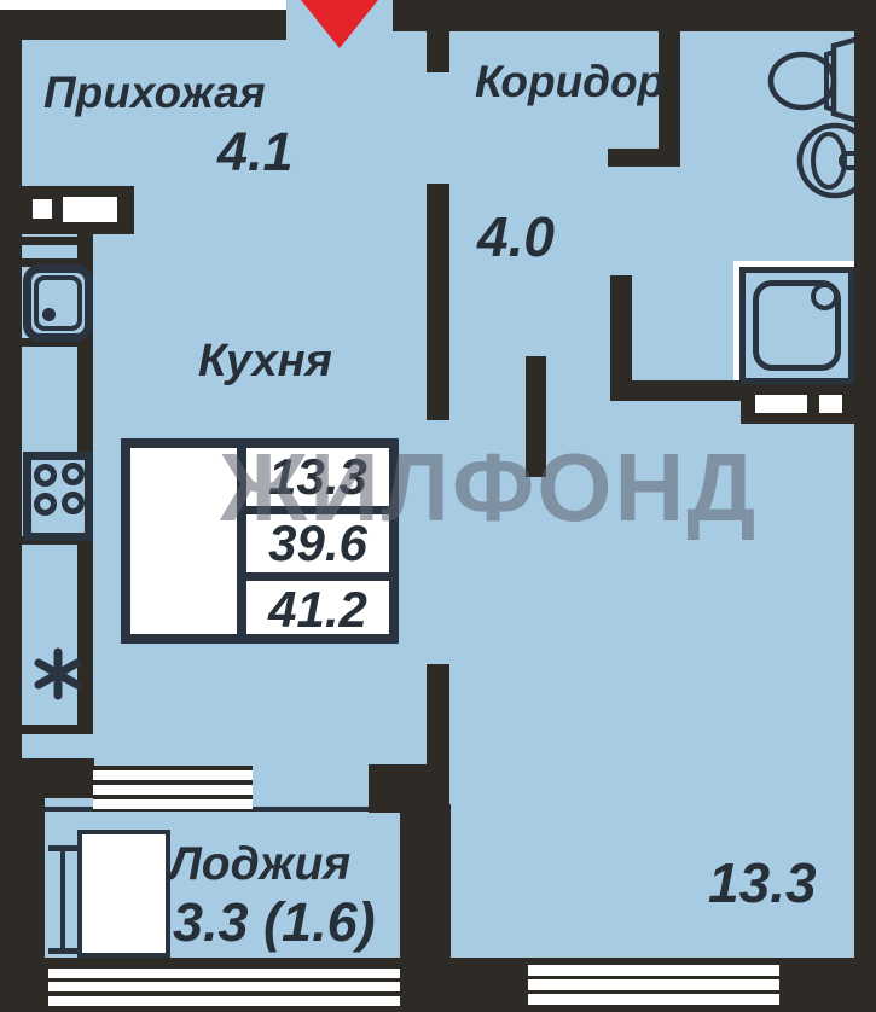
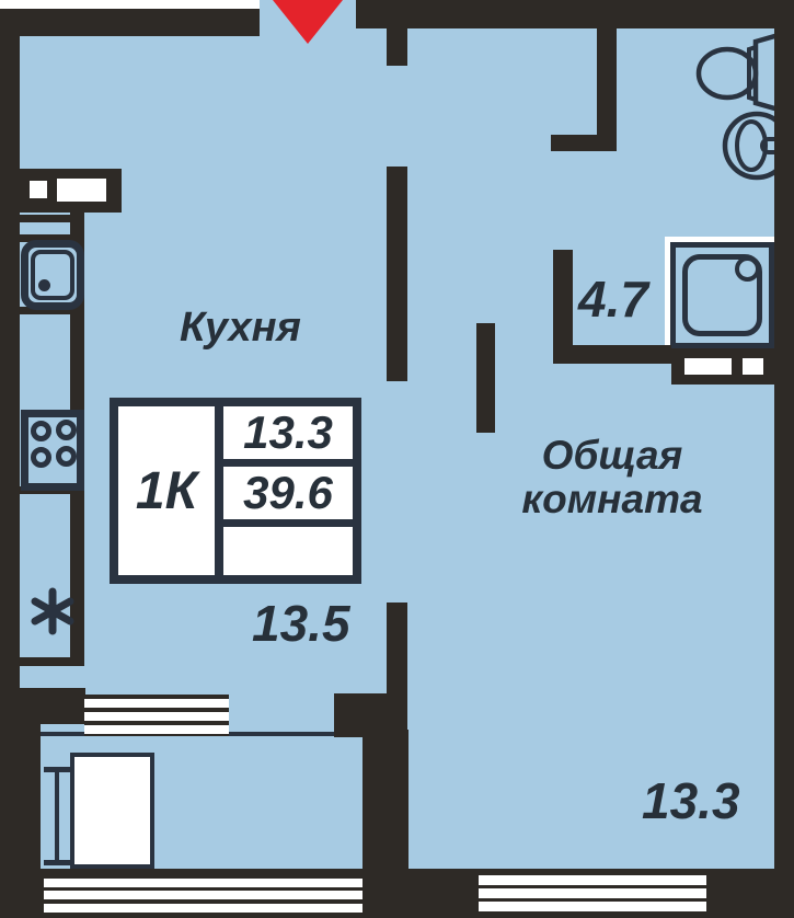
+ 1К
  13.3
  39.6
- 41.2
- Прихожая
- 4.1
- Коридор
- 4.0
  Кухня
+ 13.5
+ 4.7
+ Общая
+ комната
  13.3
- Лоджия
- 3.3 (1.6)
- ЖИЛФОНД
